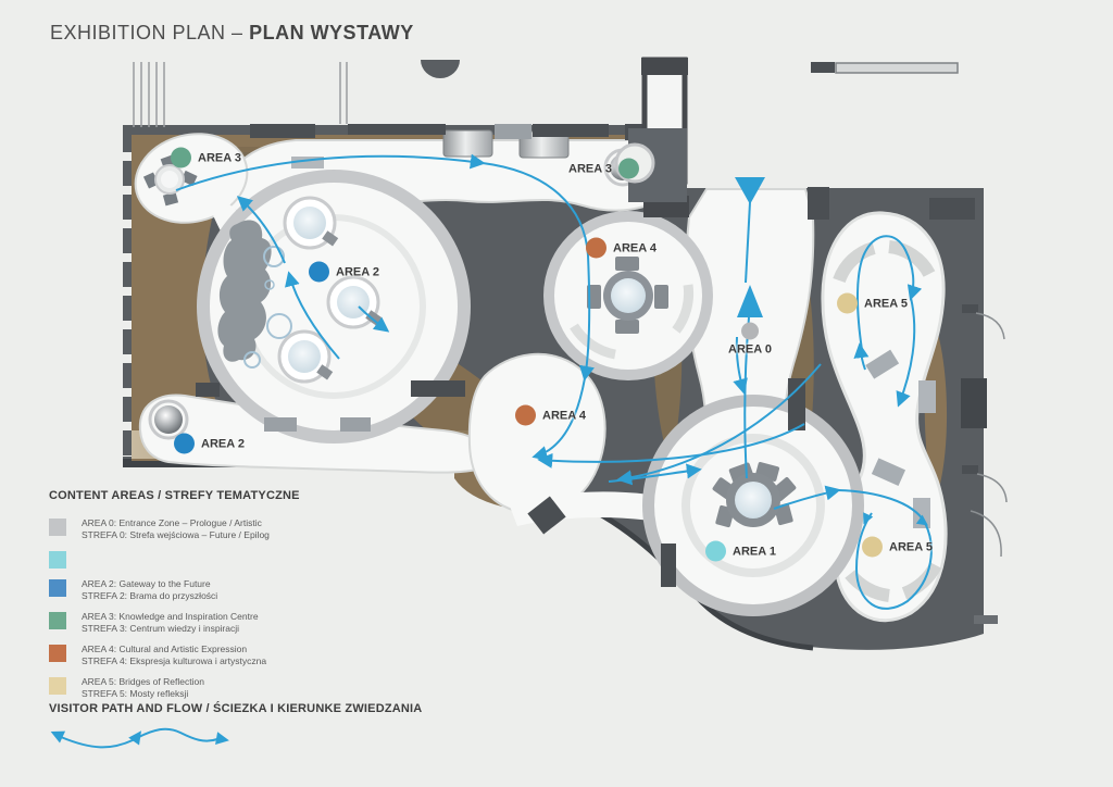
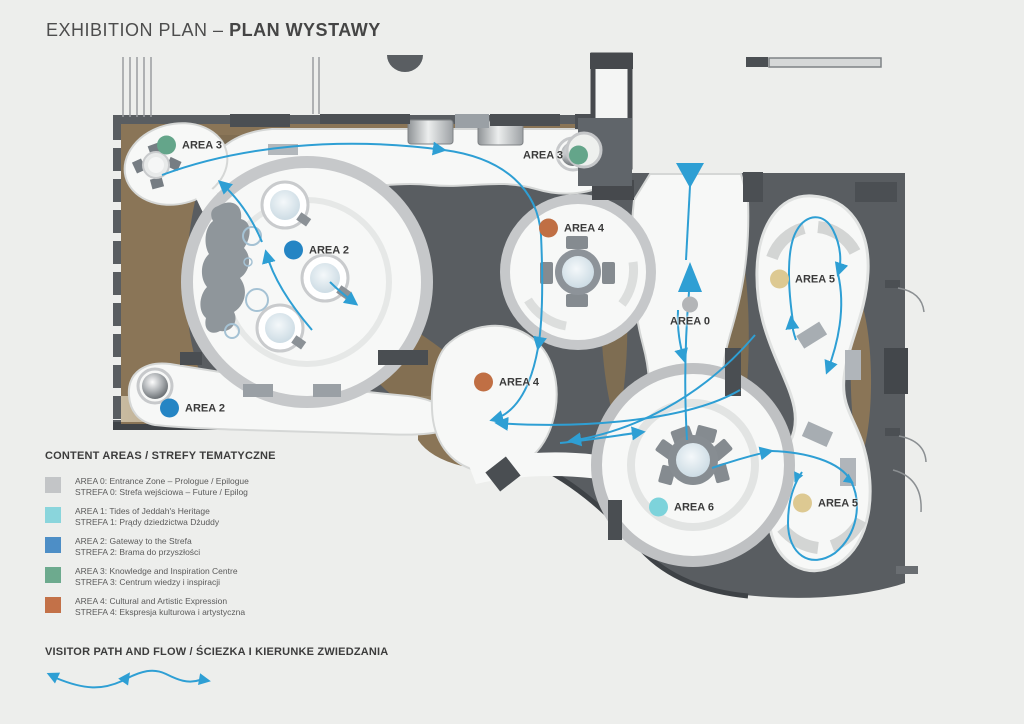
  EXHIBITION PLAN – PLAN WYSTAWY
  AREA 3
  AREA 3
  AREA 4
  AREA 2
  AREA 5
  AREA 0
  AREA 4
  AREA 2
- AREA 1
+ AREA 6
  AREA 5
  CONTENT AREAS / STREFY TEMATYCZNE
- AREA 0: Entrance Zone – Prologue / Artistic
+ AREA 0: Entrance Zone – Prologue / Epilogue
  STREFA 0: Strefa wejściowa – Future / Epilog
+ AREA 1: Tides of Jeddah's Heritage
+ STREFA 1: Prądy dziedzictwa Dżuddy
- AREA 2: Gateway to the Future
+ AREA 2: Gateway to the Strefa
  STREFA 2: Brama do przyszłości
  AREA 3: Knowledge and Inspiration Centre
  STREFA 3: Centrum wiedzy i inspiracji
  AREA 4: Cultural and Artistic Expression
  STREFA 4: Ekspresja kulturowa i artystyczna
- AREA 5: Bridges of Reflection
- STREFA 5: Mosty refleksji
  VISITOR PATH AND FLOW / ŚCIEZKA I KIERUNKE ZWIEDZANIA
